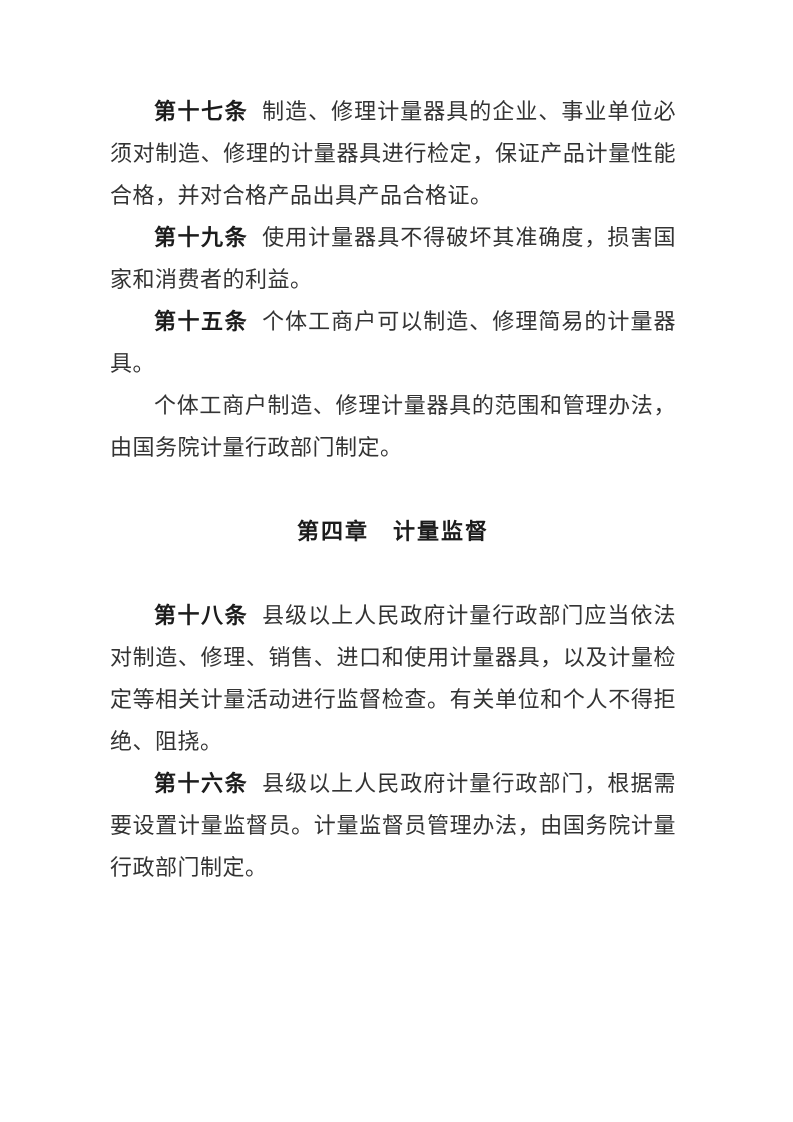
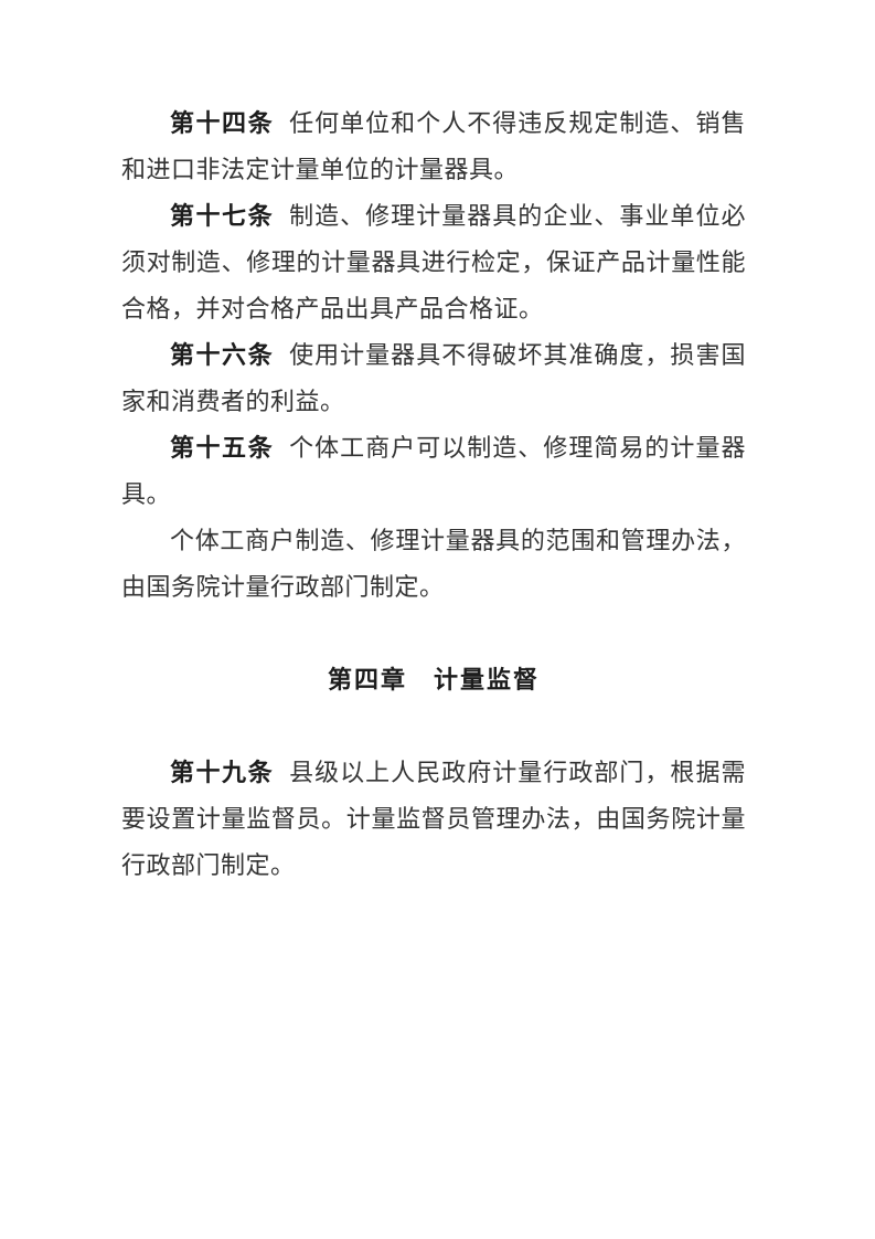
+ 第十四条 任何单位和个人不得违反规定制造、销售和进口非法定计量单位的计量器具。
  第十七条 制造、修理计量器具的企业、事业单位必须对制造、修理的计量器具进行检定，保证产品计量性能合格，并对合格产品出具产品合格证。
- 第十九条 使用计量器具不得破坏其准确度，损害国家和消费者的利益。
+ 第十六条 使用计量器具不得破坏其准确度，损害国家和消费者的利益。
  第十五条 个体工商户可以制造、修理简易的计量器具。
  个体工商户制造、修理计量器具的范围和管理办法，由国务院计量行政部门制定。
  第四章 计量监督
- 第十八条 县级以上人民政府计量行政部门应当依法对制造、修理、销售、进口和使用计量器具，以及计量检定等相关计量活动进行监督检查。有关单位和个人不得拒绝、阻挠。
- 第十六条 县级以上人民政府计量行政部门，根据需要设置计量监督员。计量监督员管理办法，由国务院计量行政部门制定。
+ 第十九条 县级以上人民政府计量行政部门，根据需要设置计量监督员。计量监督员管理办法，由国务院计量行政部门制定。
